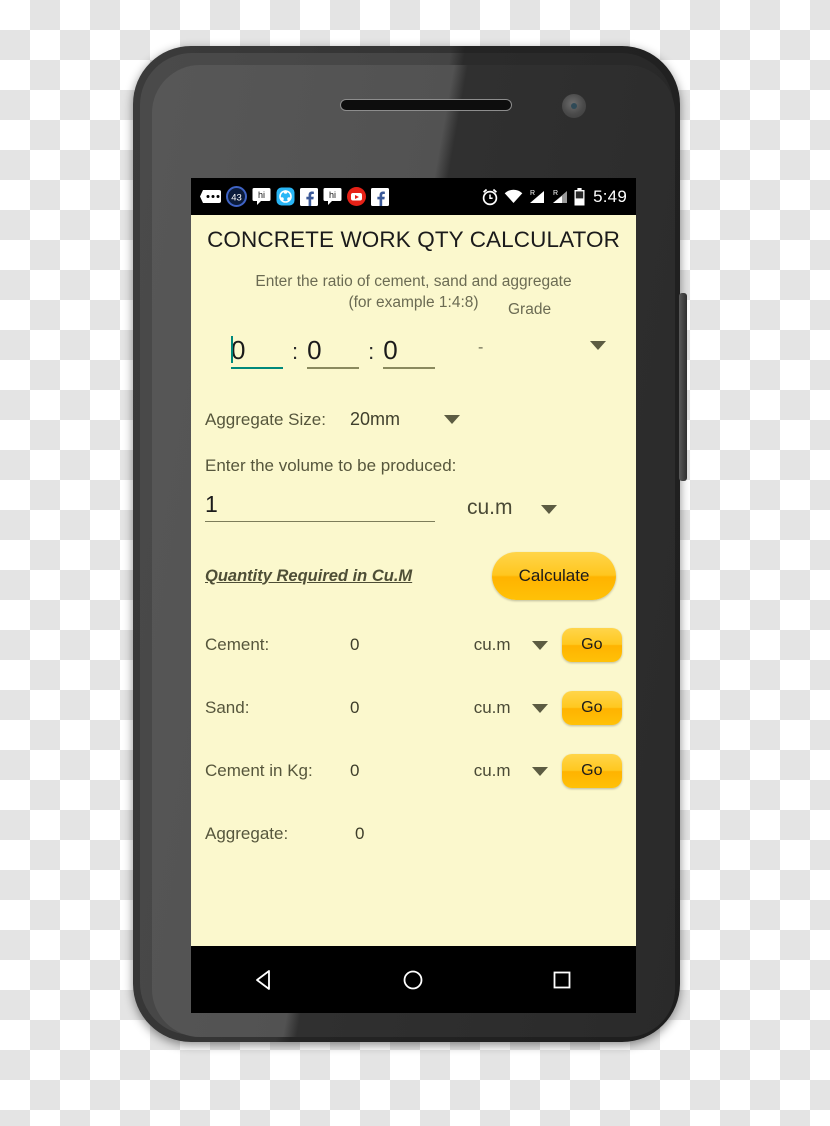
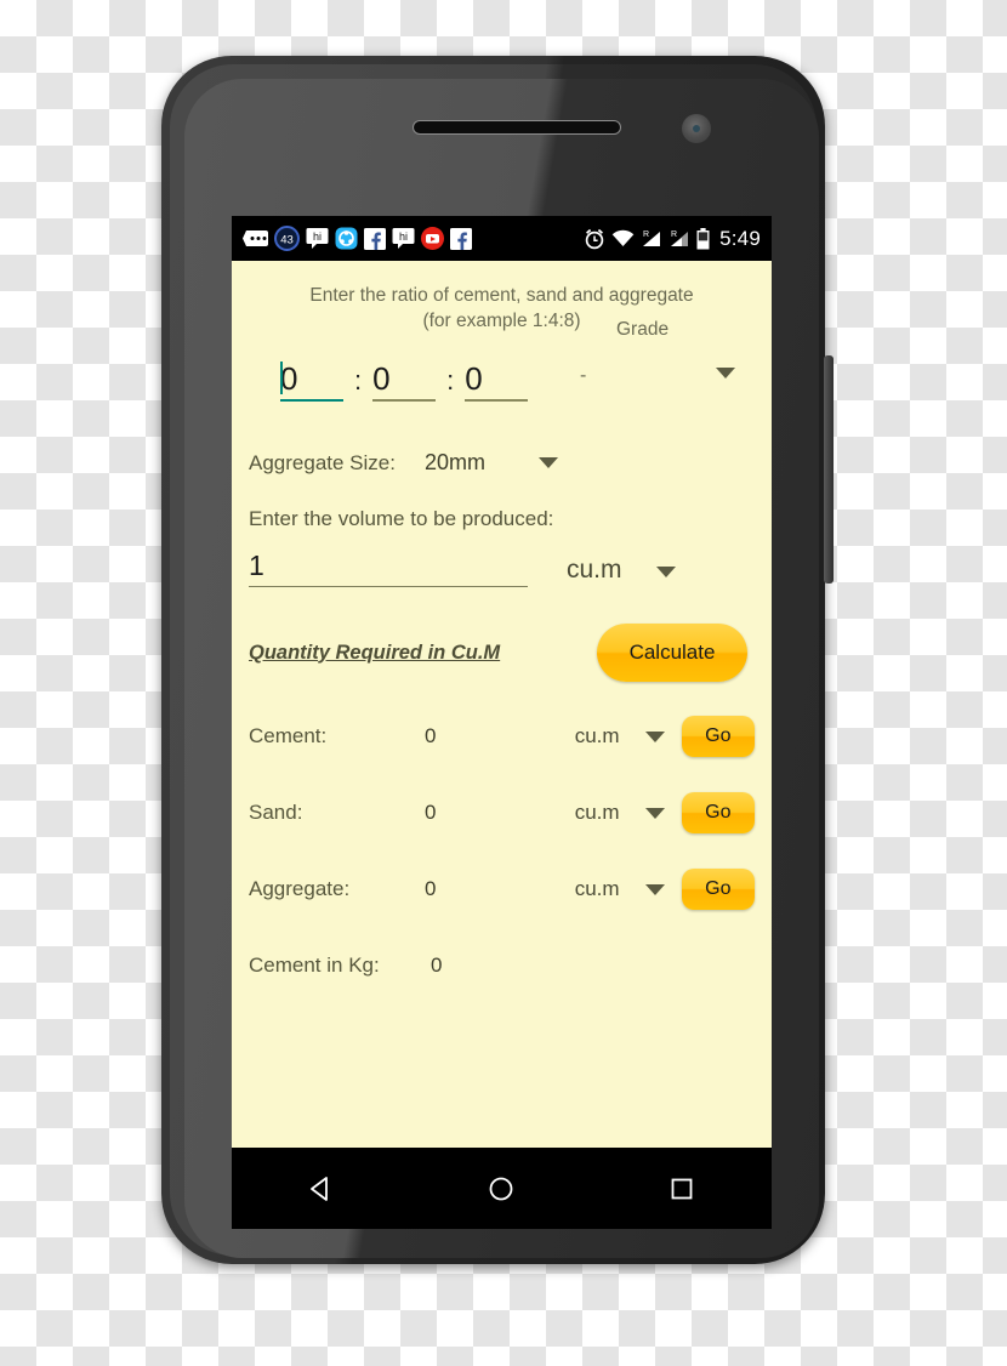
  43
  hi
  hi
  5:49
- CONCRETE WORK QTY CALCULATOR
  Enter the ratio of cement, sand and aggregate
  (for example 1:4:8)
  0
  :
  0
  :
  0
  Grade
  -
  Aggregate Size:
  20mm
  Enter the volume to be produced:
  1
  cu.m
  Quantity Required in Cu.M
  Calculate
  Cement:
  0
  cu.m
  Go
  Sand:
  0
  cu.m
  Go
- Cement in Kg:
+ Aggregate:
  0
  cu.m
  Go
- Aggregate:
+ Cement in Kg:
  0
